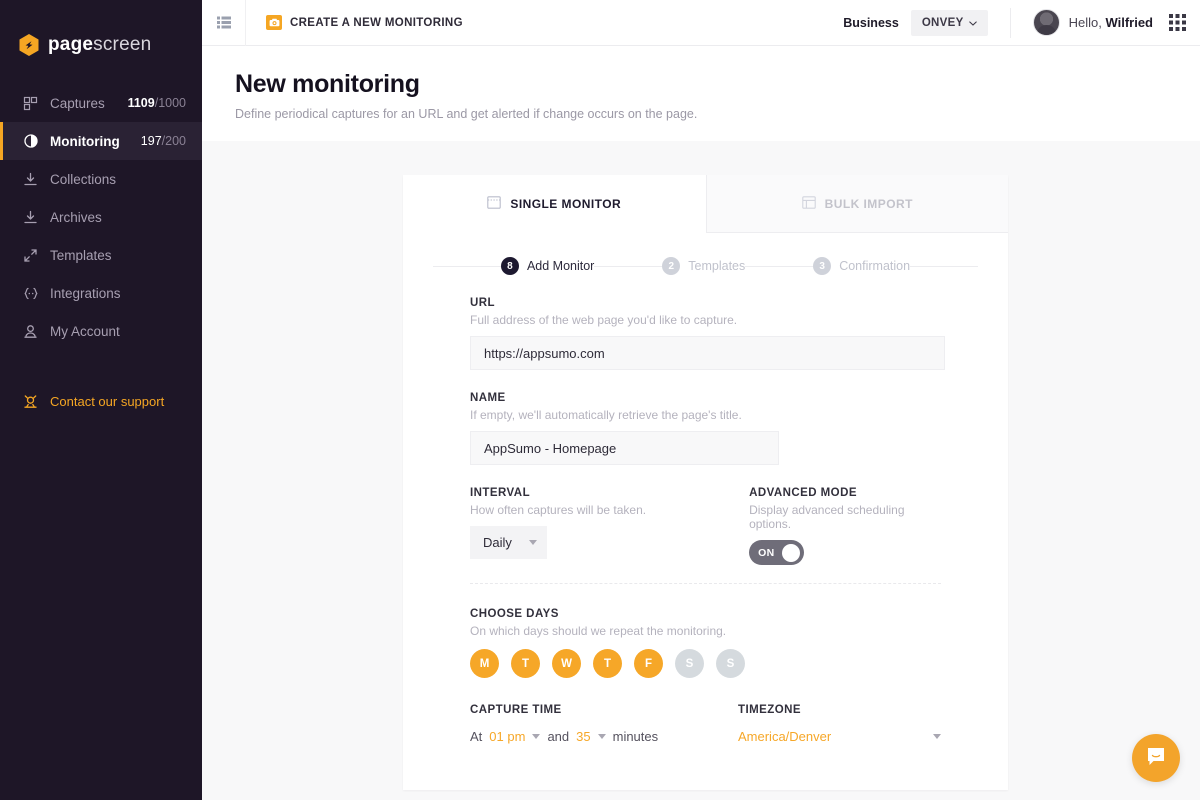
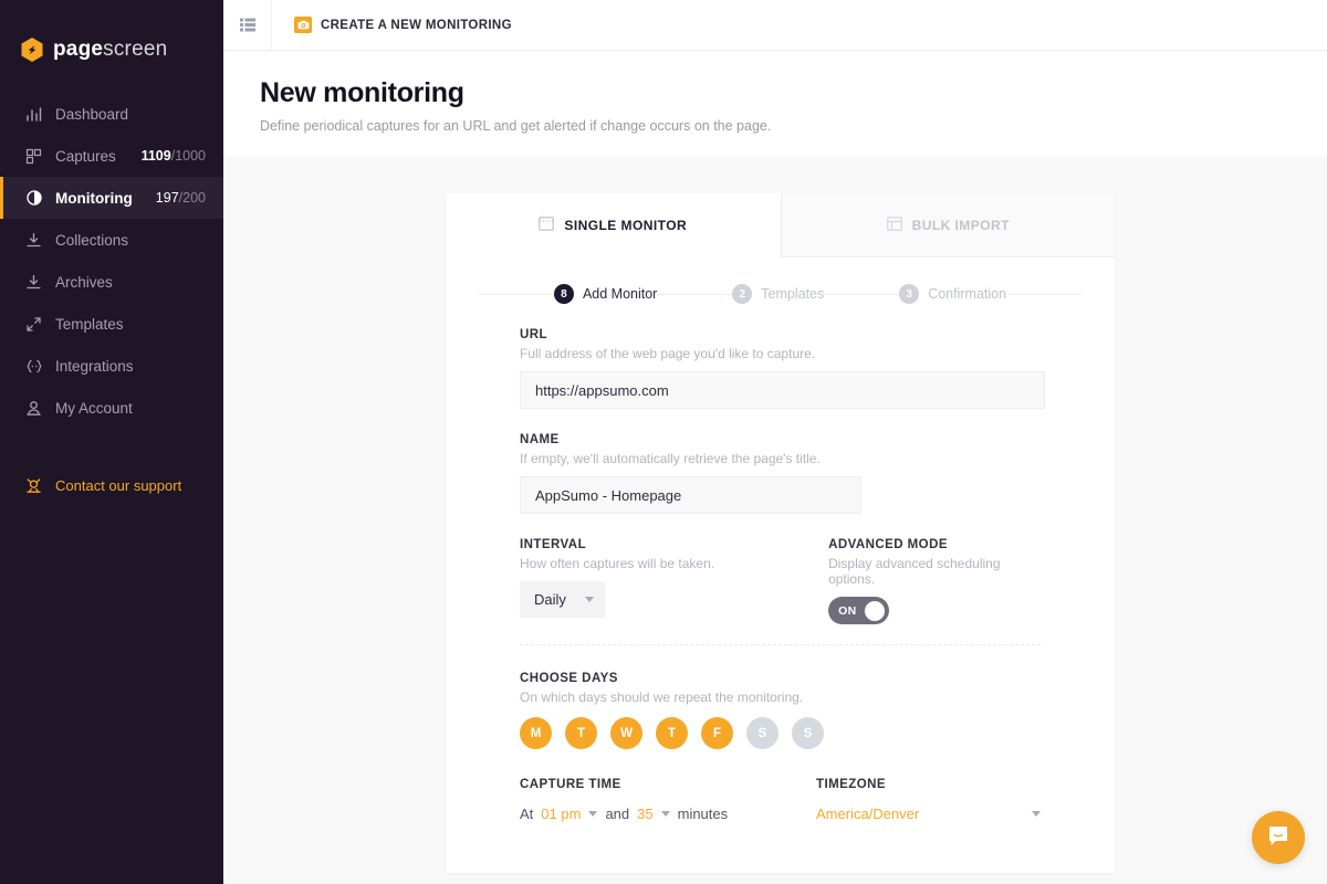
  pagescreen
+ Dashboard
  Captures
  1109/1000
  Monitoring
  197/200
  Collections
  Archives
  Templates
  Integrations
  My Account
  Contact our support
  CREATE A NEW MONITORING
- Business
- ONVEY
- Hello, Wilfried
  New monitoring
  Define periodical captures for an URL and get alerted if change occurs on the page.
  SINGLE MONITOR
  BULK IMPORT
  8
  Add Monitor
  2
  Templates
  3
  Confirmation
  URL
  Full address of the web page you'd like to capture.
  https://appsumo.com
  NAME
  If empty, we'll automatically retrieve the page's title.
  AppSumo - Homepage
  INTERVAL
  How often captures will be taken.
  Daily
  ADVANCED MODE
  Display advanced scheduling options.
  ON
  CHOOSE DAYS
  On which days should we repeat the monitoring.
  M
  T
  W
  T
  F
  S
  S
  CAPTURE TIME
  At
  01 pm
  and
  35
  minutes
  TIMEZONE
  America/Denver
